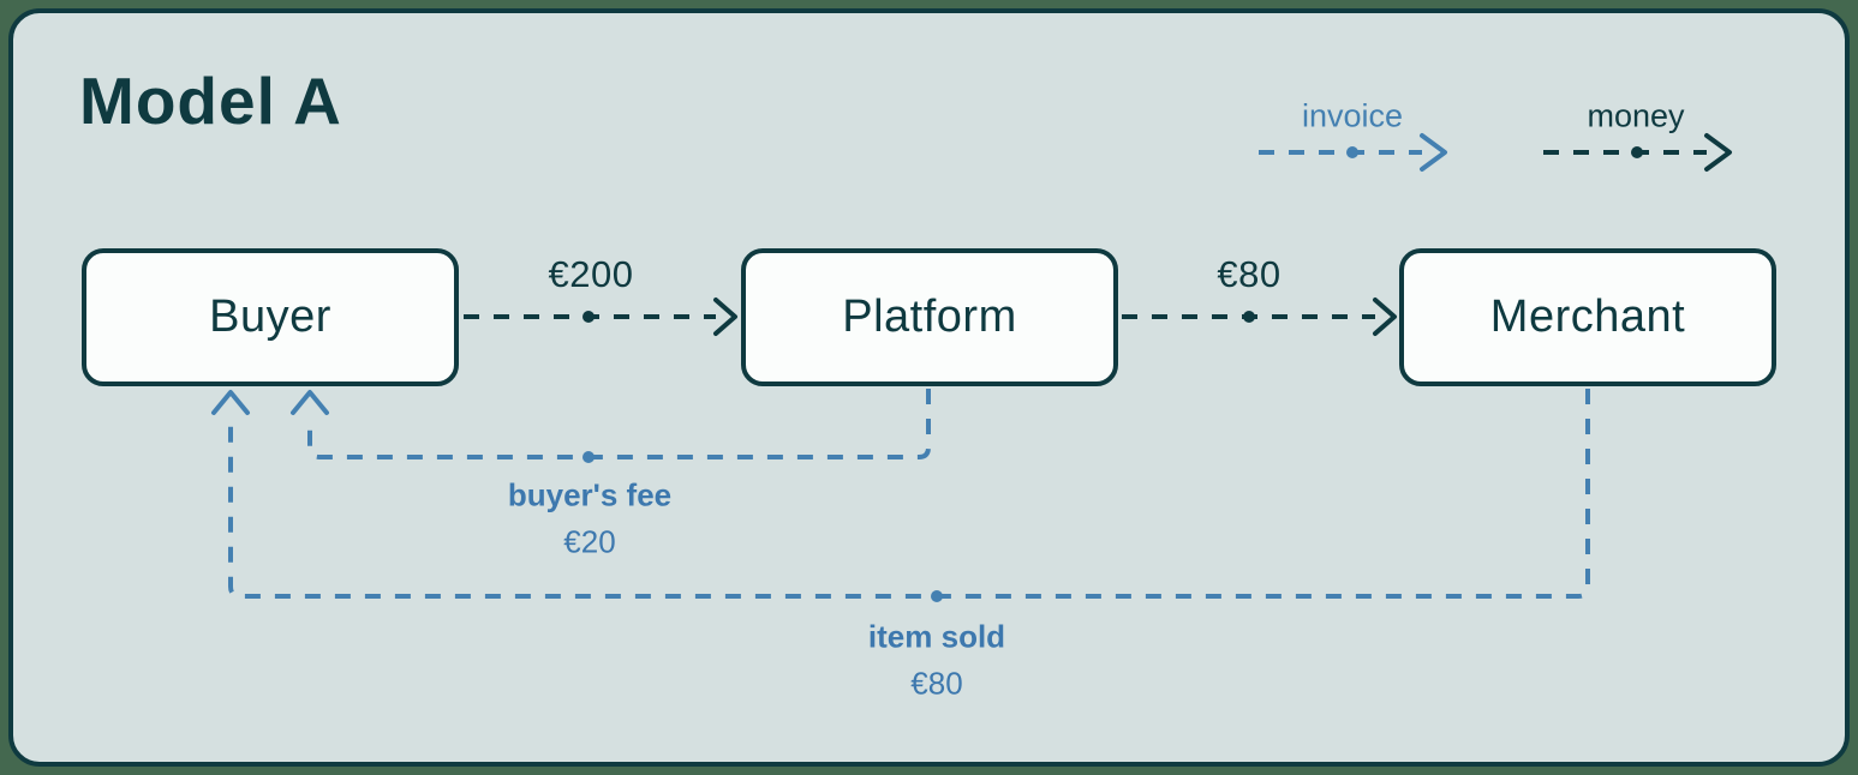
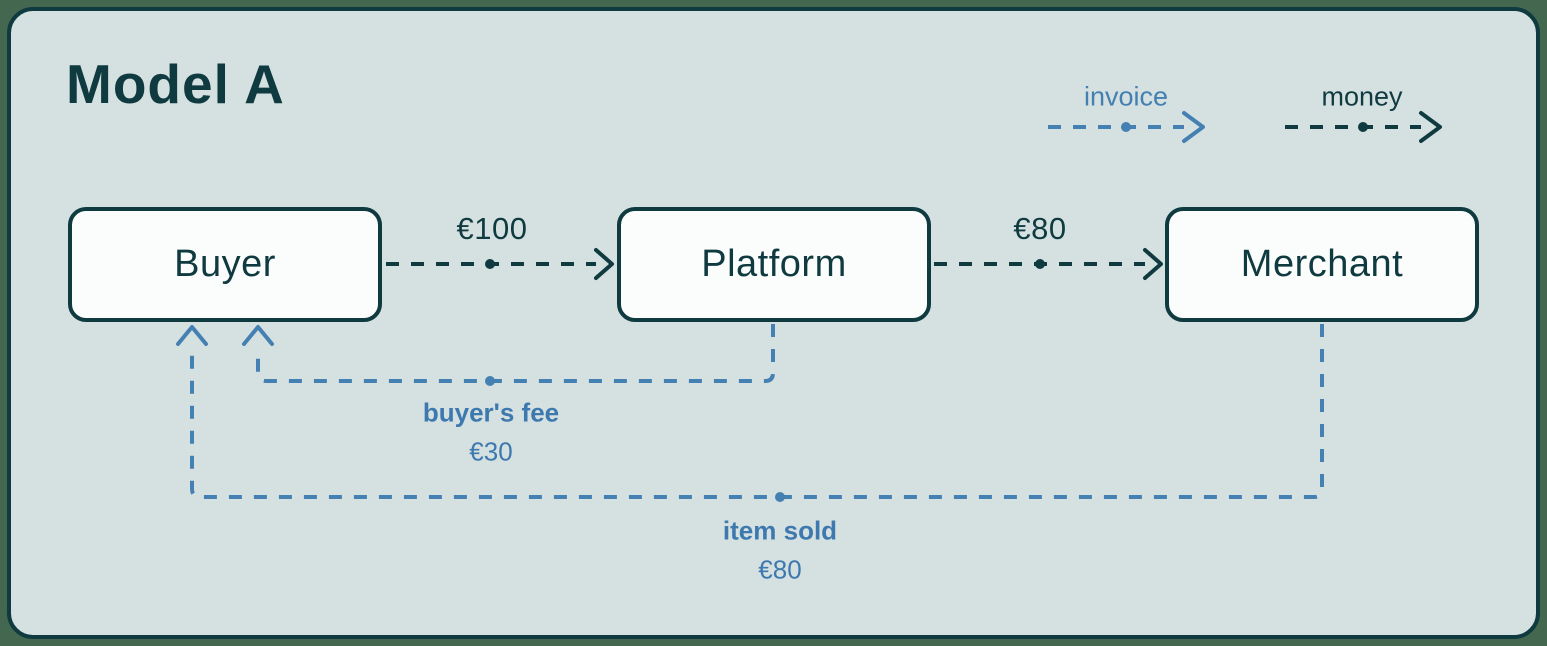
  Model A
  invoice
  money
  Buyer
  Platform
  Merchant
- €200
+ €100
  €80
  buyer's fee
- €20
+ €30
  item sold
  €80
